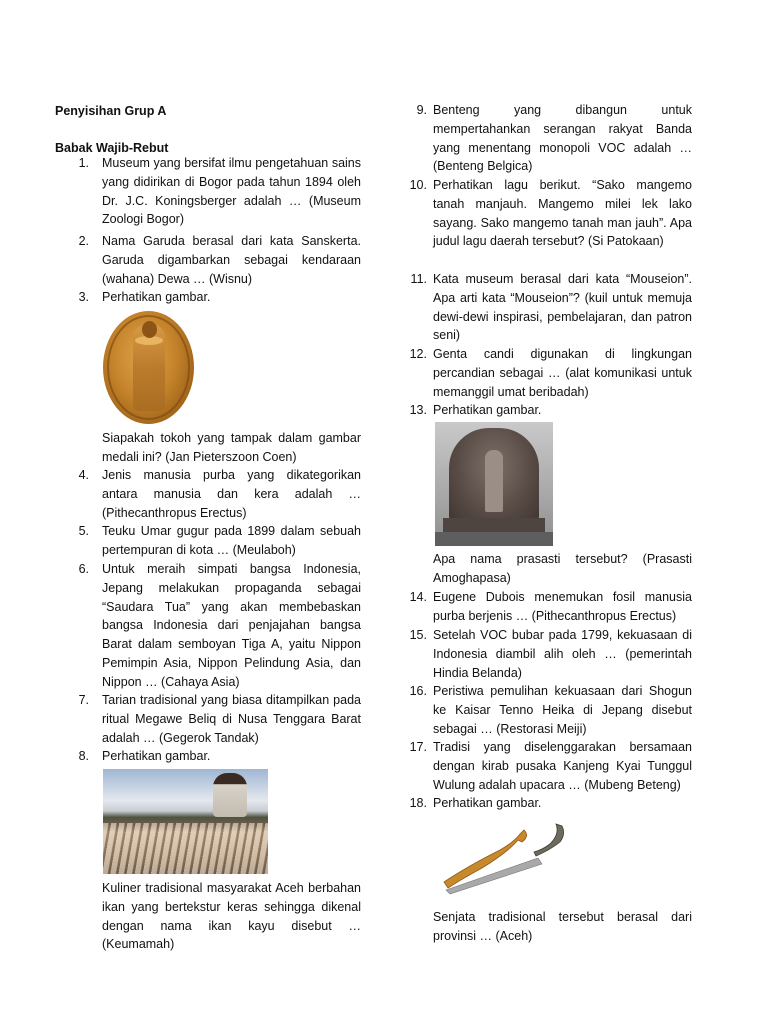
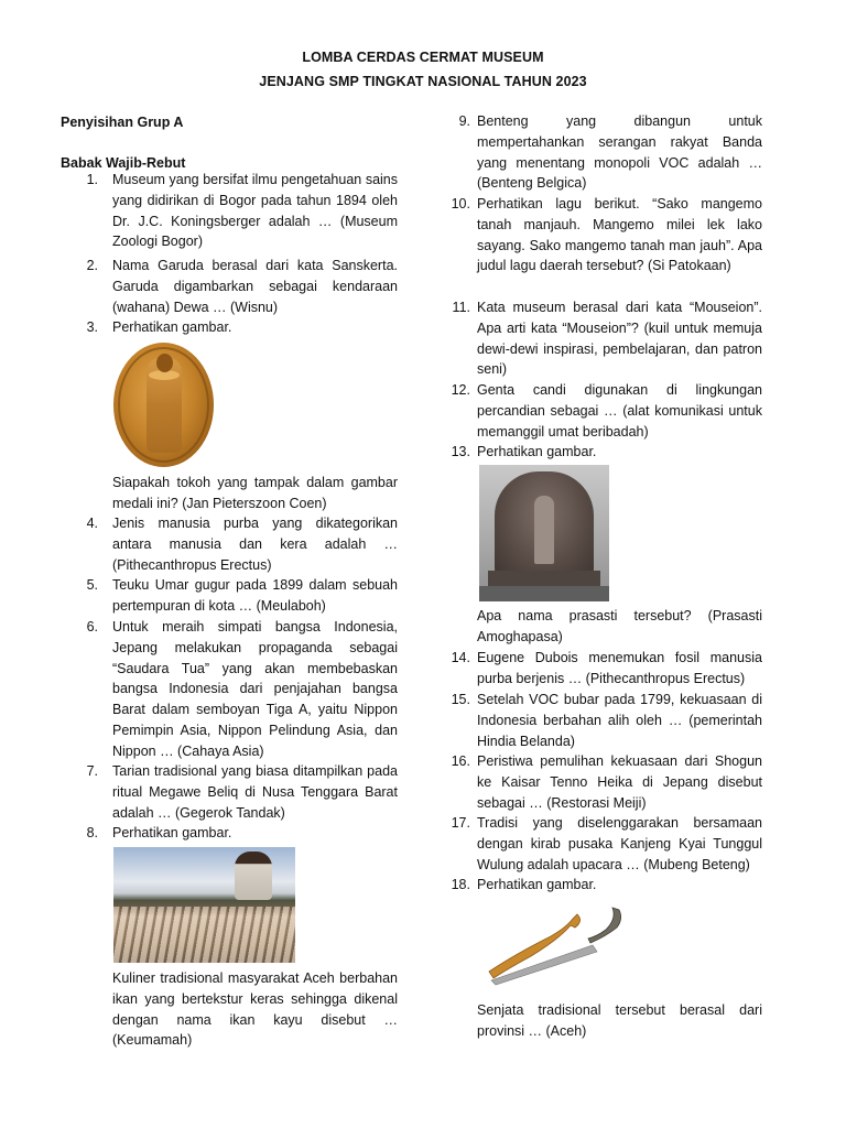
+ LOMBA CERDAS CERMAT MUSEUM
+ JENJANG SMP TINGKAT NASIONAL TAHUN 2023
  Penyisihan Grup A
  Babak Wajib-Rebut
  1.
  Museum yang bersifat ilmu pengetahuan sains yang didirikan di Bogor pada tahun 1894 oleh Dr. J.C. Koningsberger adalah … (Museum Zoologi Bogor)
  2.
  Nama Garuda berasal dari kata Sanskerta. Garuda digambarkan sebagai kendaraan (wahana) Dewa … (Wisnu)
  3.
  Perhatikan gambar.
  Siapakah tokoh yang tampak dalam gambar medali ini? (Jan Pieterszoon Coen)
  4.
  Jenis manusia purba yang dikategorikan antara manusia dan kera adalah … (Pithecanthropus Erectus)
  5.
  Teuku Umar gugur pada 1899 dalam sebuah pertempuran di kota … (Meulaboh)
  6.
  Untuk meraih simpati bangsa Indonesia, Jepang melakukan propaganda sebagai “Saudara Tua” yang akan membebaskan bangsa Indonesia dari penjajahan bangsa Barat dalam semboyan Tiga A, yaitu Nippon Pemimpin Asia, Nippon Pelindung Asia, dan Nippon … (Cahaya Asia)
  7.
  Tarian tradisional yang biasa ditampilkan pada ritual Megawe Beliq di Nusa Tenggara Barat adalah … (Gegerok Tandak)
  8.
  Perhatikan gambar.
  Kuliner tradisional masyarakat Aceh berbahan ikan yang bertekstur keras sehingga dikenal dengan nama ikan kayu disebut … (Keumamah)
  9.
  Benteng yang dibangun untuk mempertahankan serangan rakyat Banda yang menentang monopoli VOC adalah … (Benteng Belgica)
  10.
  Perhatikan lagu berikut. “Sako mangemo tanah manjauh. Mangemo milei lek lako sayang. Sako mangemo tanah man jauh”. Apa judul lagu daerah tersebut? (Si Patokaan)
  11.
  Kata museum berasal dari kata “Mouseion”. Apa arti kata “Mouseion”? (kuil untuk memuja dewi-dewi inspirasi, pembelajaran, dan patron seni)
  12.
  Genta candi digunakan di lingkungan percandian sebagai … (alat komunikasi untuk memanggil umat beribadah)
  13.
  Perhatikan gambar.
  Apa nama prasasti tersebut? (Prasasti Amoghapasa)
  14.
  Eugene Dubois menemukan fosil manusia purba berjenis … (Pithecanthropus Erectus)
  15.
- Setelah VOC bubar pada 1799, kekuasaan di Indonesia diambil alih oleh … (pemerintah Hindia Belanda)
+ Setelah VOC bubar pada 1799, kekuasaan di Indonesia berbahan alih oleh … (pemerintah Hindia Belanda)
  16.
  Peristiwa pemulihan kekuasaan dari Shogun ke Kaisar Tenno Heika di Jepang disebut sebagai … (Restorasi Meiji)
  17.
  Tradisi yang diselenggarakan bersamaan dengan kirab pusaka Kanjeng Kyai Tunggul Wulung adalah upacara … (Mubeng Beteng)
  18.
  Perhatikan gambar.
  Senjata tradisional tersebut berasal dari provinsi … (Aceh)
